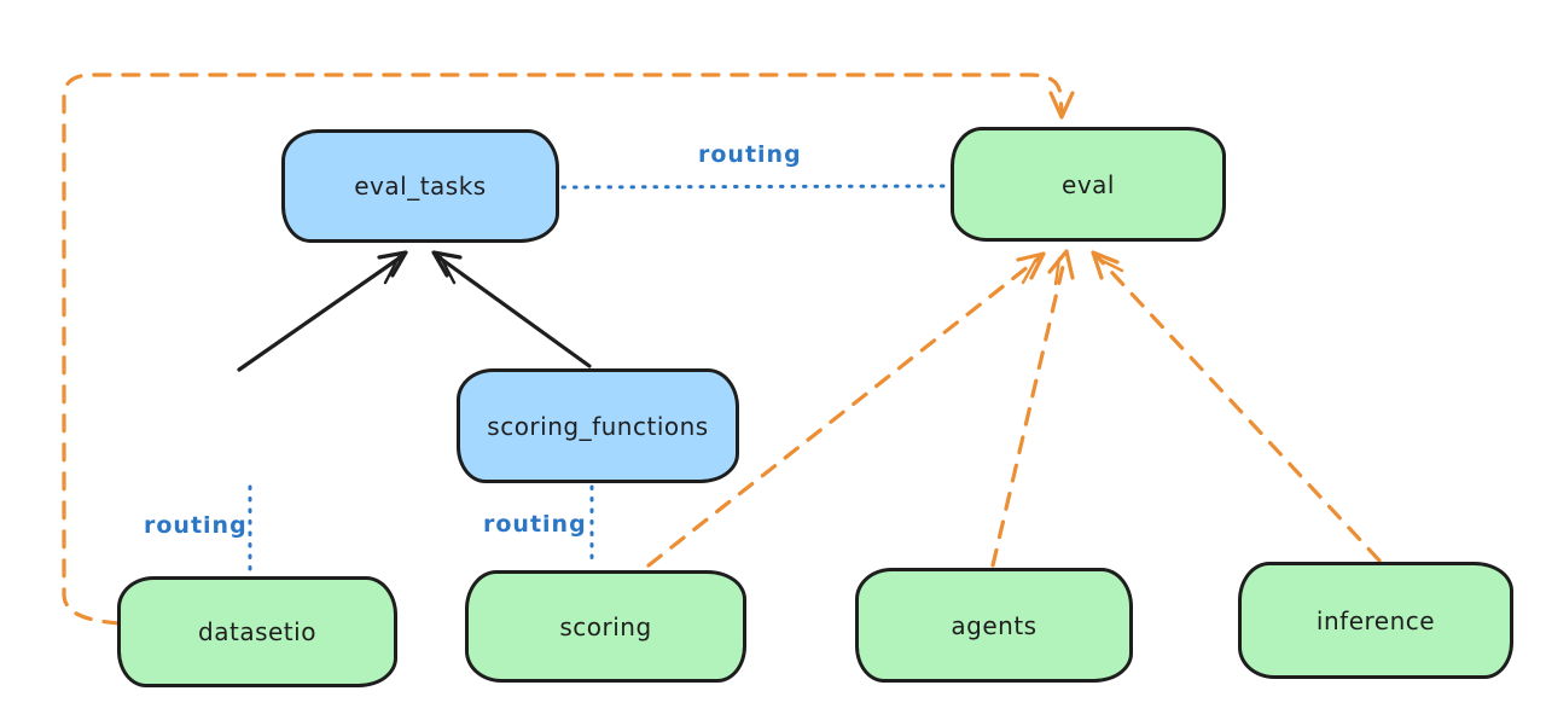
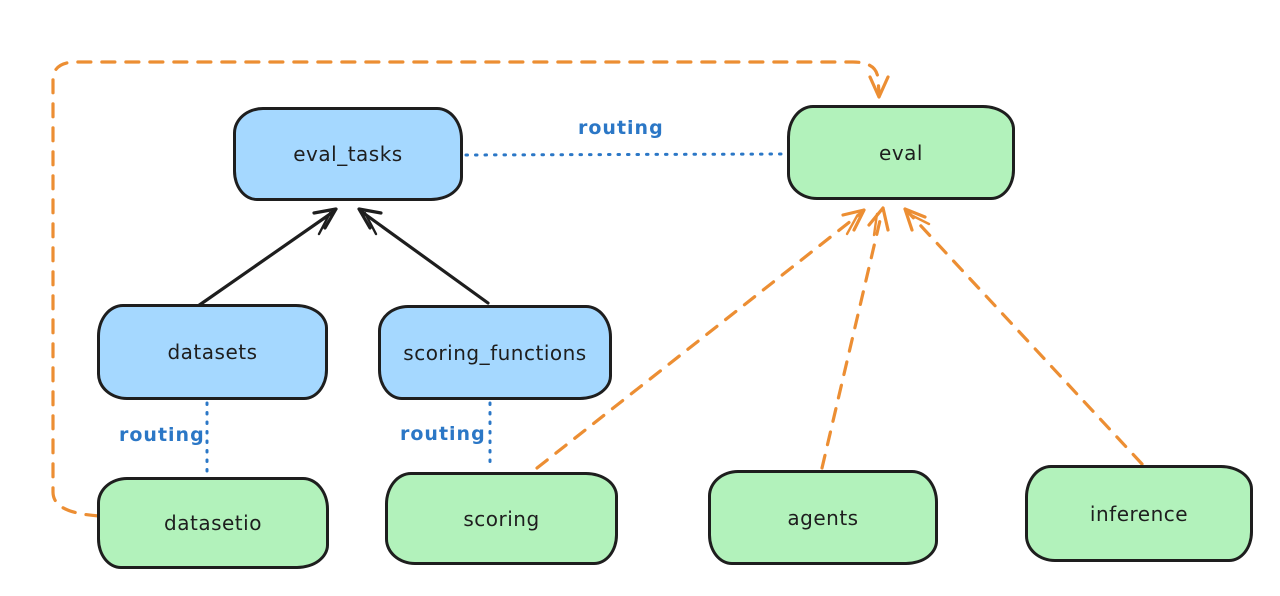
  eval_tasks
  eval
+ datasets
  scoring_functions
  datasetio
  scoring
  agents
  inference
  routing
  routing
  routing
